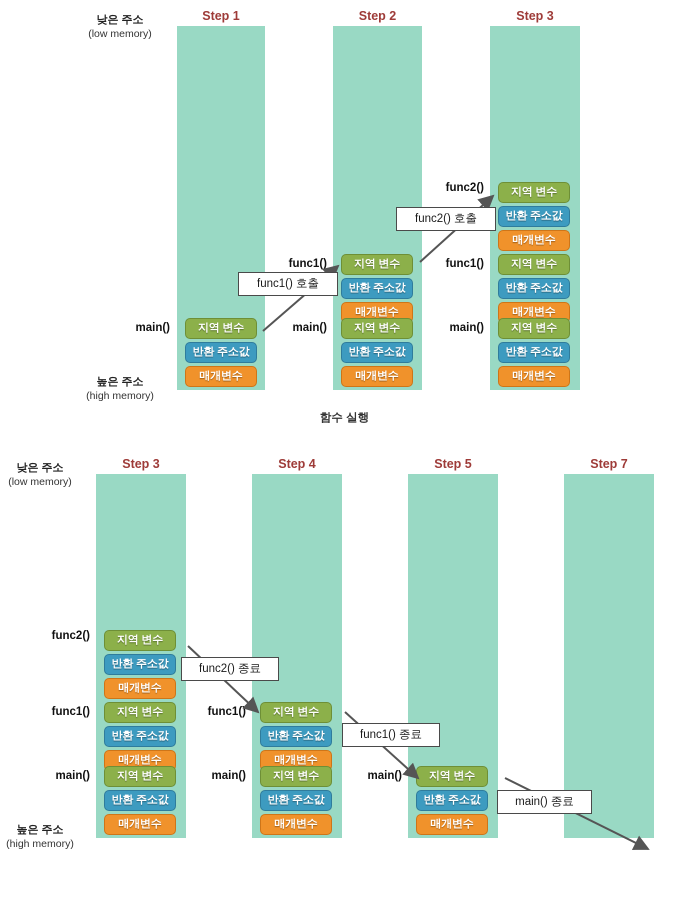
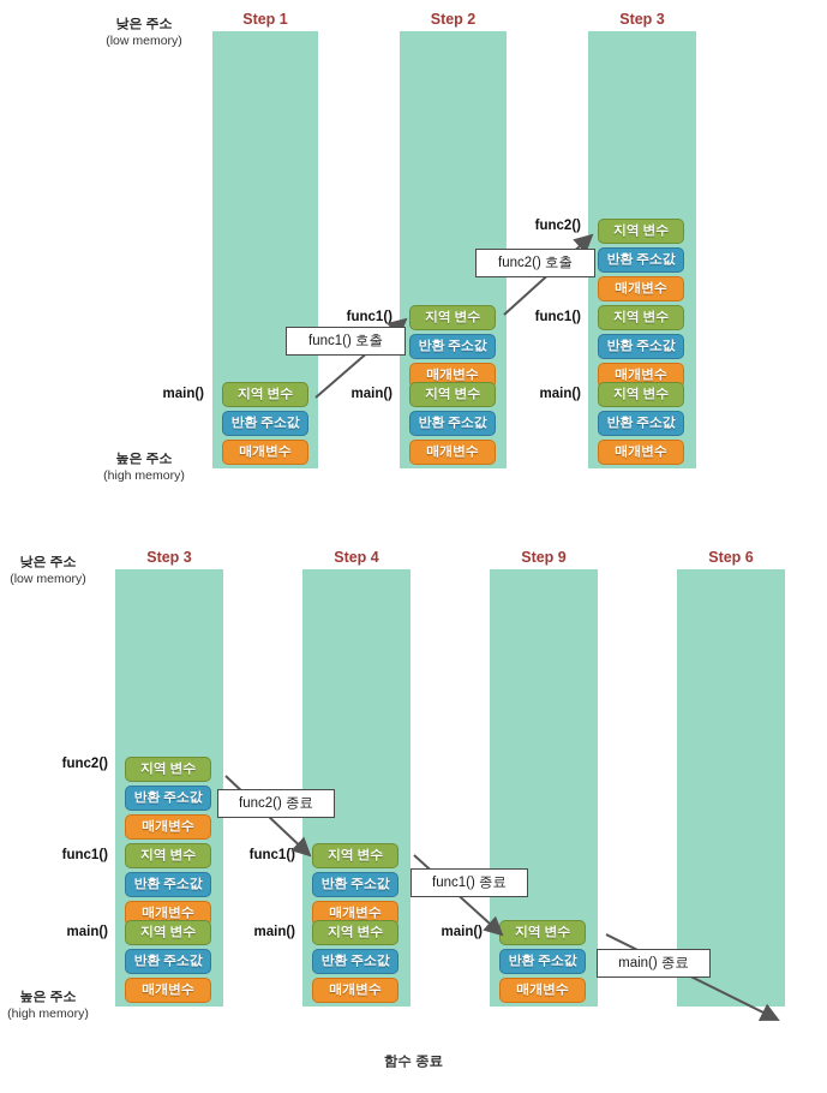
  낮은 주소
  (low memory)
  높은 주소
  (high memory)
  Step 1
  main()
  지역 변수
  반환 주소값
  매개변수
  func1() 호출
  Step 2
  func1()
  main()
  지역 변수
  반환 주소값
  매개변수
  지역 변수
  반환 주소값
  매개변수
  func2() 호출
  Step 3
  func2()
  func1()
  main()
  지역 변수
  반환 주소값
  매개변수
  지역 변수
  반환 주소값
  매개변수
  지역 변수
  반환 주소값
  매개변수
- 함수 실행
  낮은 주소
  (low memory)
  높은 주소
  (high memory)
  Step 3
  func2()
  func1()
  main()
  지역 변수
  반환 주소값
  매개변수
  지역 변수
  반환 주소값
  매개변수
  지역 변수
  반환 주소값
  매개변수
  func2() 종료
  Step 4
  func1()
  main()
  지역 변수
  반환 주소값
  매개변수
  지역 변수
  반환 주소값
  매개변수
  func1() 종료
- Step 5
+ Step 9
  main()
  지역 변수
  반환 주소값
  매개변수
  main() 종료
- Step 7
+ Step 6
+ 함수 종료
